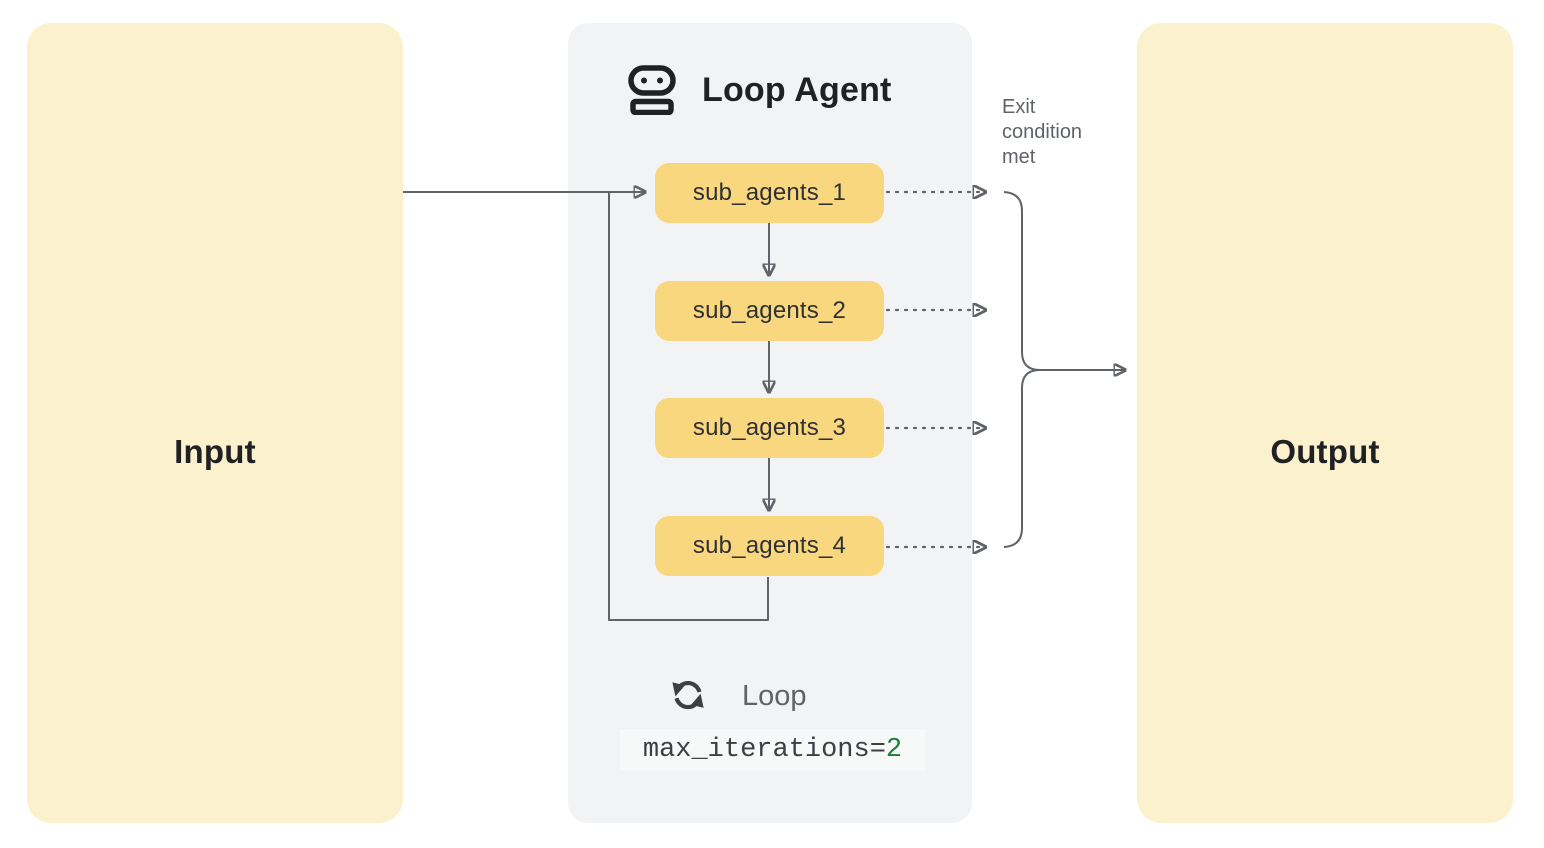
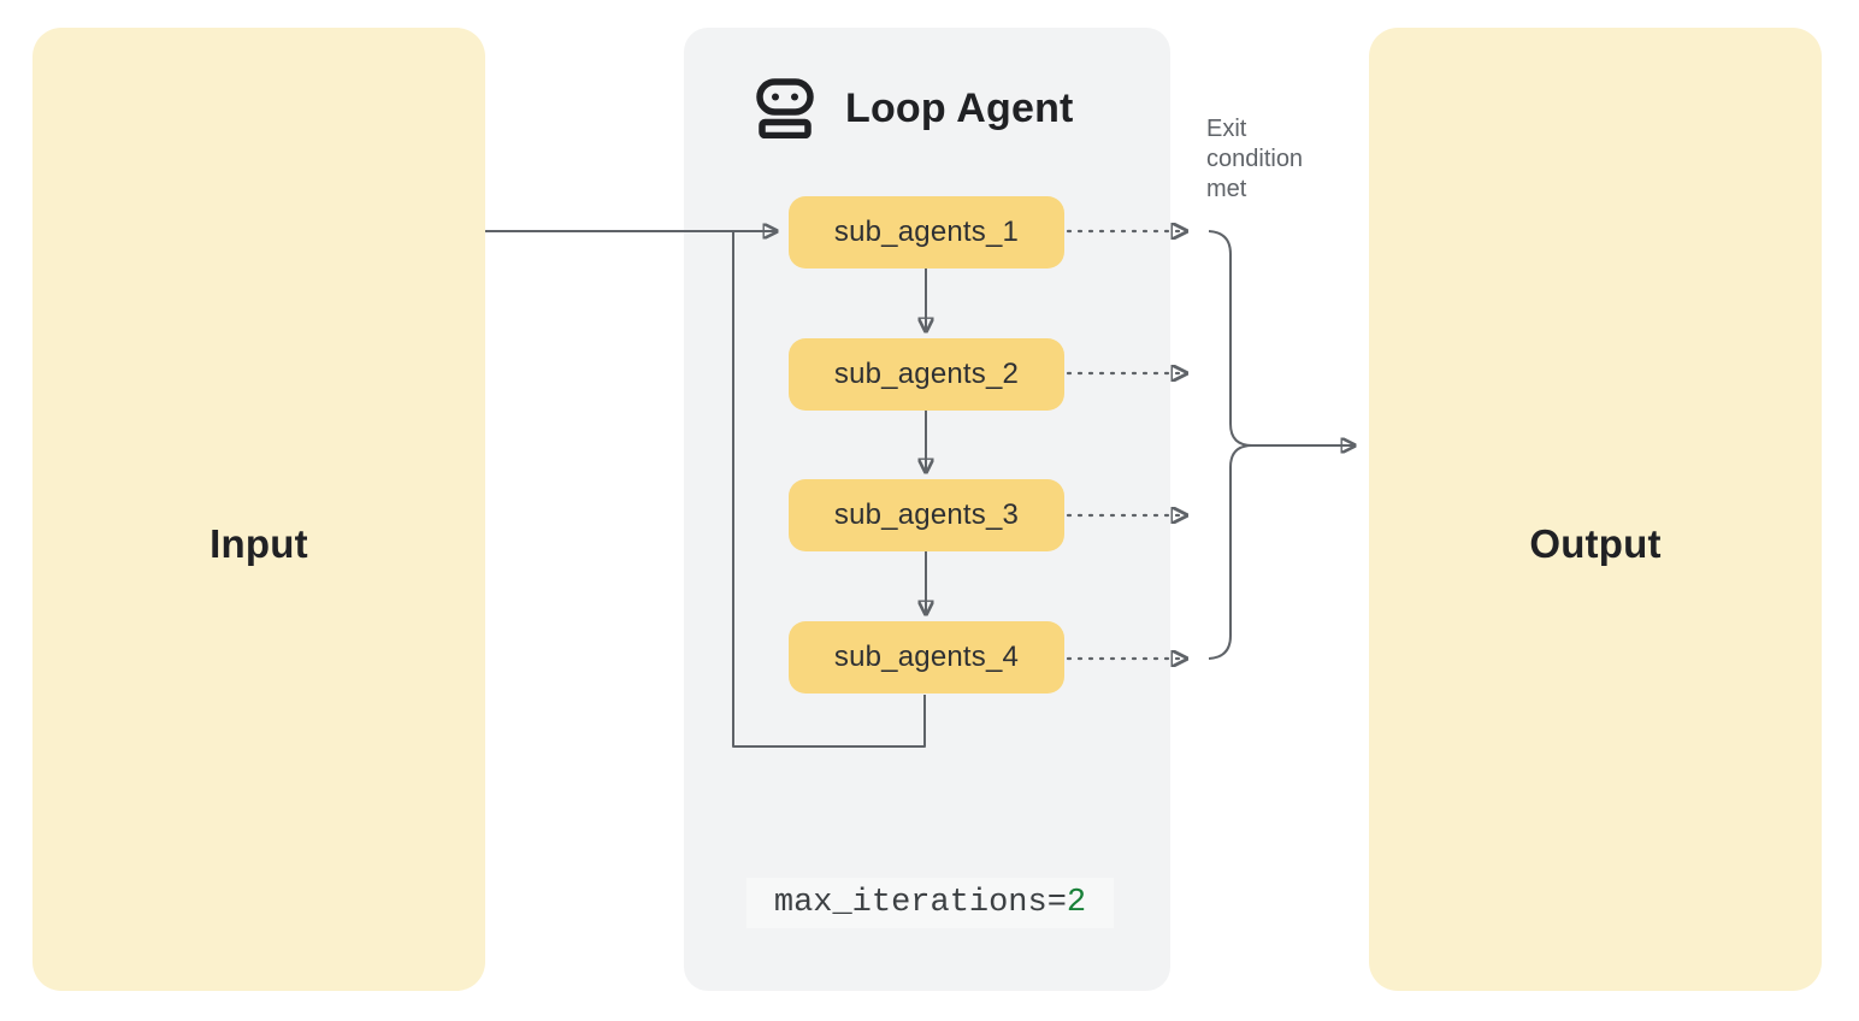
  Input
  Loop Agent
  sub_agents_1
  sub_agents_2
  sub_agents_3
  sub_agents_4
- Loop
  max_iterations=
  2
  Exit condition met
  Output
